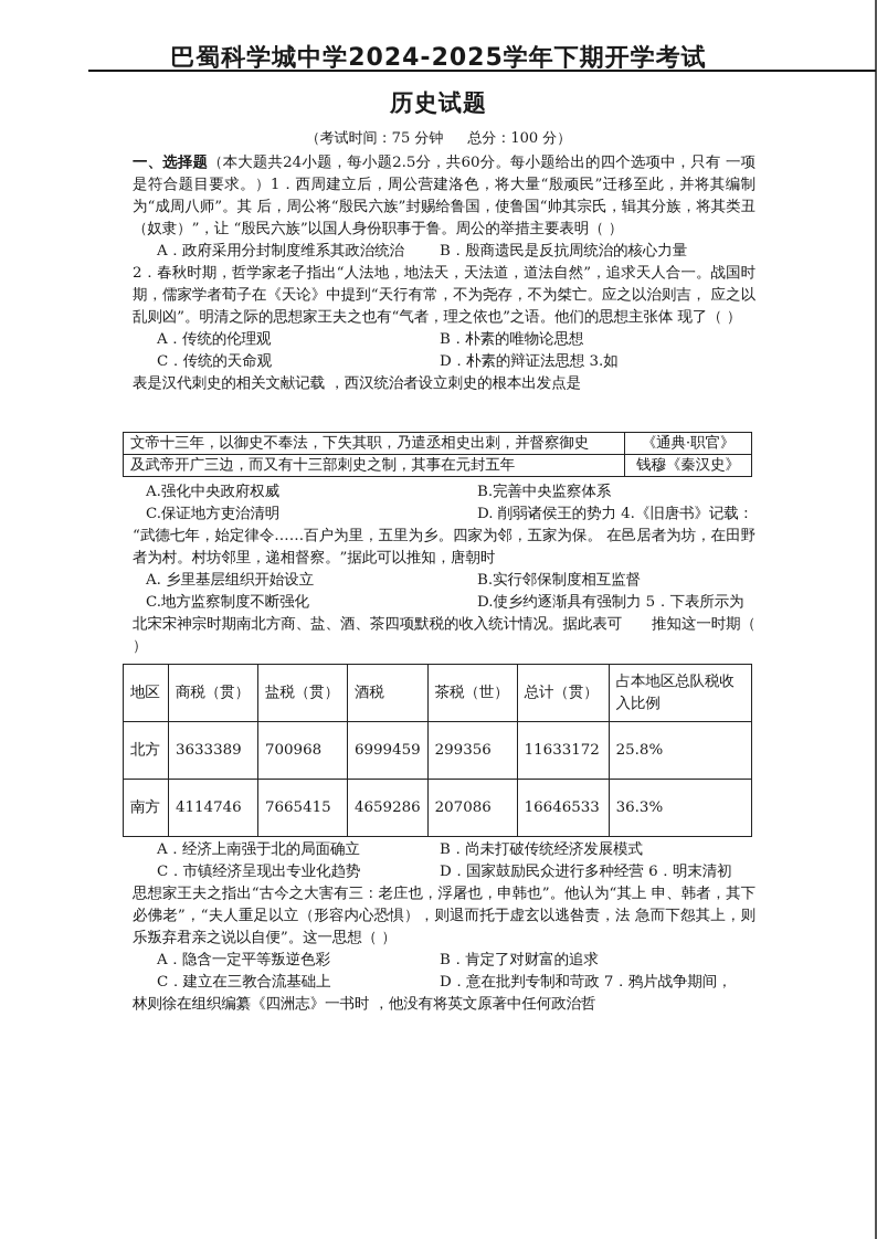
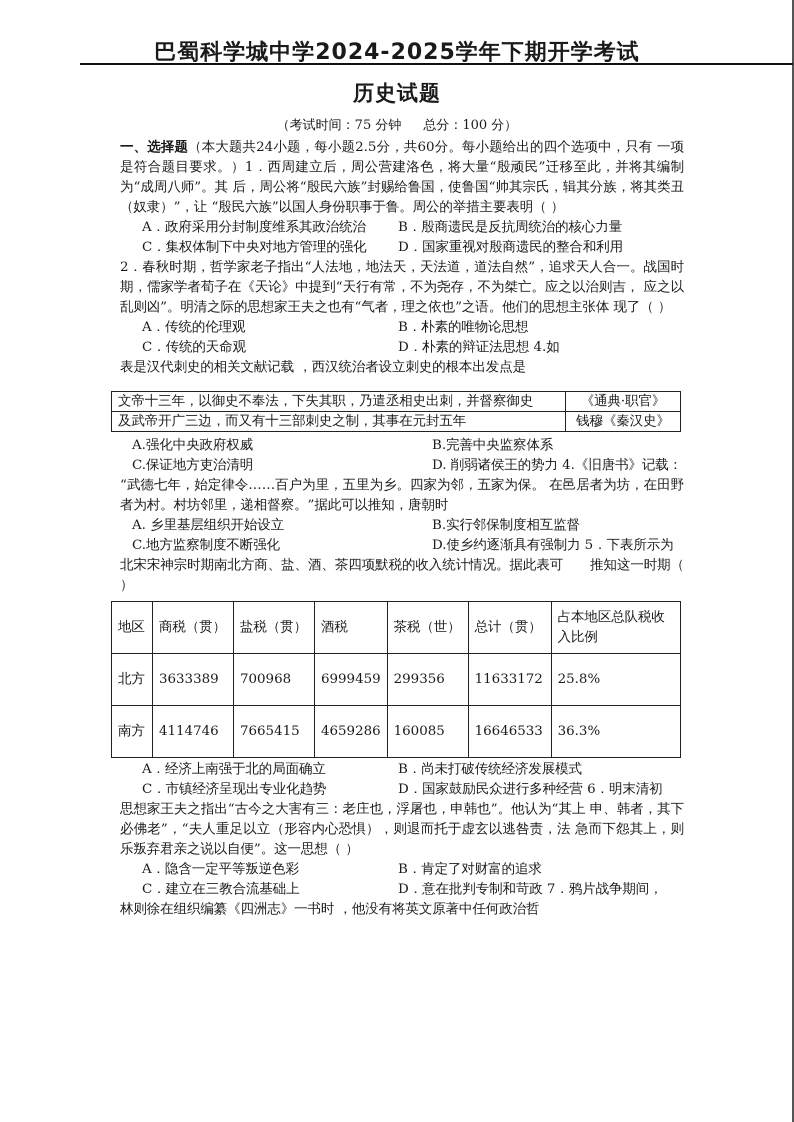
  巴蜀科学城中学2024-2025学年下期开学考试
  历史试题
  （考试时间：75 分钟 总分：100 分）
  一、选择题（本大题共24小题，每小题2.5分，共60分。每小题给出的四个选项中，只有 一项是符合题目要求。）1．西周建立后，周公营建洛色，将大量“殷顽民”迁移至此，并将其编制为“成周八师”。其 后，周公将“殷民六族”封赐给鲁国，使鲁国“帅其宗氏，辑其分族，将其类丑（奴隶）”，让 “殷民六族”以国人身份职事于鲁。周公的举措主要表明（ ）
  A．政府采用分封制度维系其政治统治
  B．殷商遗民是反抗周统治的核心力量
+ C．集权体制下中央对地方管理的强化
+ D．国家重视对殷商遗民的整合和利用
  2．春秋时期，哲学家老子指出“人法地，地法天，天法道，道法自然”，追求天人合一。战国时期，儒家学者荀子在《天论》中提到“天行有常，不为尧存，不为桀亡。应之以治则吉， 应之以乱则凶”。明清之际的思想家王夫之也有“气者，理之依也”之语。他们的思想主张体 现了（ ）
  A．传统的伦理观
  B．朴素的唯物论思想
  C．传统的天命观
- D．朴素的辩证法思想 3.如
+ D．朴素的辩证法思想 4.如
  表是汉代刺史的相关文献记载 ，西汉统治者设立刺史的根本出发点是
  文帝十三年，以御史不奉法，下失其职，乃遣丞相史出刺，并督察御史	《通典·职官》
  及武帝开广三边，而又有十三部刺史之制，其事在元封五年	钱穆《秦汉史》
  A.强化中央政府权威
  B.完善中央监察体系
  C.保证地方吏治清明
  D. 削弱诸侯王的势力 4.《旧唐书》记载：
  “武德七年，始定律令……百户为里，五里为乡。四家为邻，五家为保。 在邑居者为坊，在田野者为村。村坊邻里，递相督察。”据此可以推知，唐朝时
  A. 乡里基层组织开始设立
  B.实行邻保制度相互监督
  C.地方监察制度不断强化
  D.使乡约逐渐具有强制力 5．下表所示为
  北宋宋神宗时期南北方商、盐、酒、茶四项默税的收入统计情况。据此表可 推知这一时期（ ）
  地区	商税（贯）	盐税（贯）	酒税	茶税（世）	总计（贯）	占本地区总队税收入比例
  北方	3633389	700968	6999459	299356	11633172	25.8%
- 南方	4114746	7665415	4659286	207086	16646533	36.3%
+ 南方	4114746	7665415	4659286	160085	16646533	36.3%
  A．经济上南强于北的局面确立
  B．尚未打破传统经济发展模式
  C．市镇经济呈现出专业化趋势
  D．国家鼓励民众进行多种经营 6．明末清初
  思想家王夫之指出“古今之大害有三：老庄也，浮屠也，申韩也”。他认为“其上 申、韩者，其下必佛老”，“夫人重足以立（形容内心恐惧），则退而托于虚玄以逃咎责，法 急而下怨其上，则乐叛弃君亲之说以自便”。这一思想（ ）
  A．隐含一定平等叛逆色彩
  B．肯定了对财富的追求
  C．建立在三教合流基础上
  D．意在批判专制和苛政 7．鸦片战争期间，
  林则徐在组织编纂《四洲志》一书时 ，他没有将英文原著中任何政治哲
